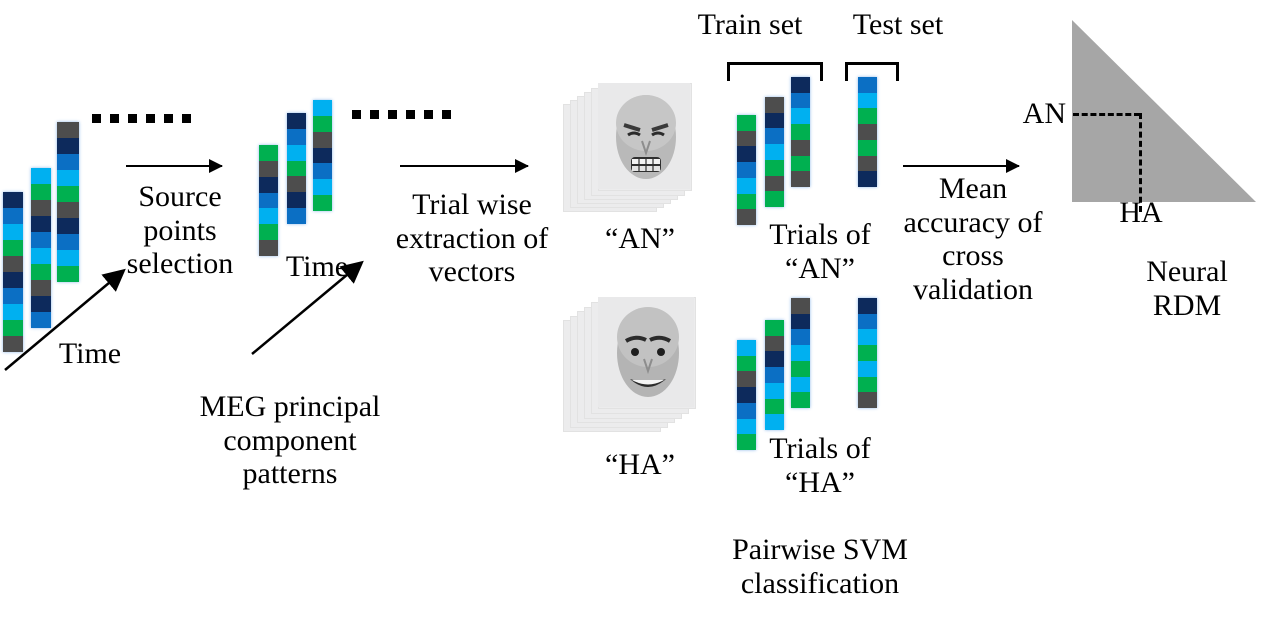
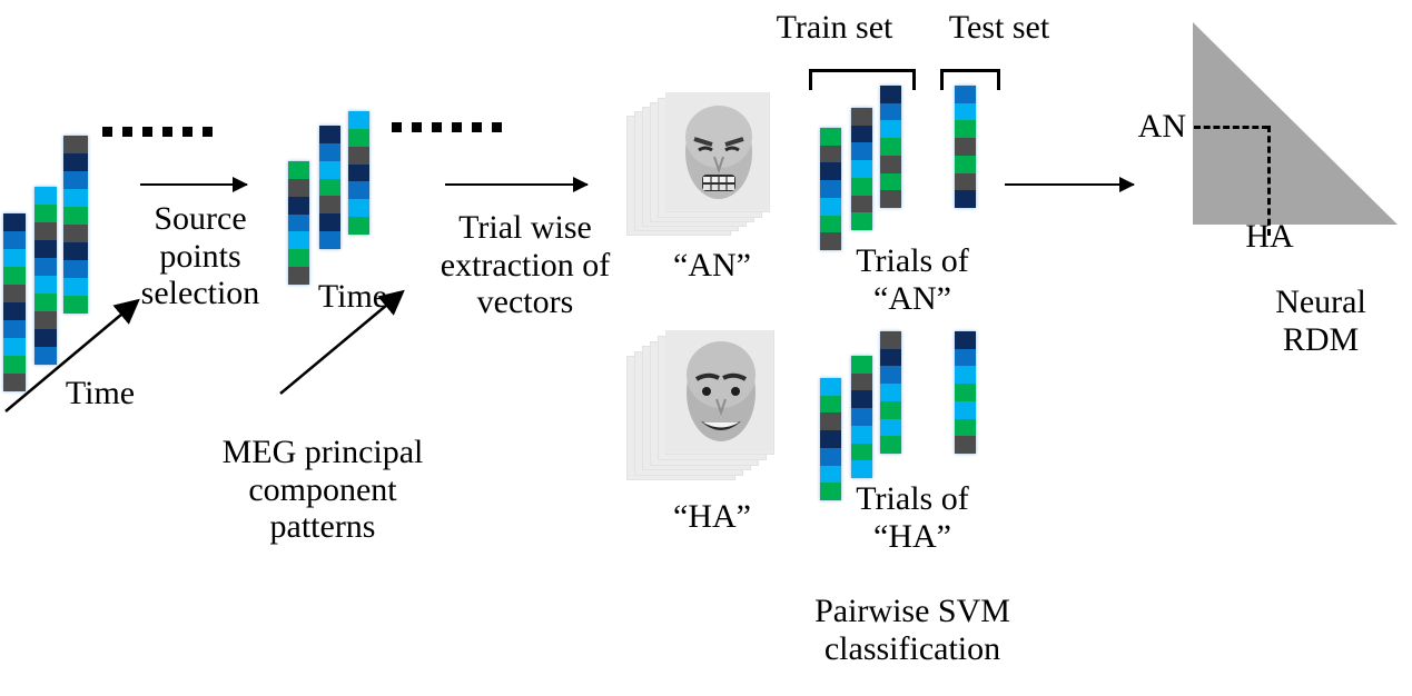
  Time
  Source
  points
  selection
  MEG principal
  component
  patterns
  Time
  Trial wise
  extraction of
  vectors
  “AN”
  “HA”
  Train set
  Test set
  Trials of
  “AN”
  Trials of
  “HA”
  Pairwise SVM
  classification
- Mean
- accuracy of
- cross
- validation
  AN
  HA
  Neural
  RDM
